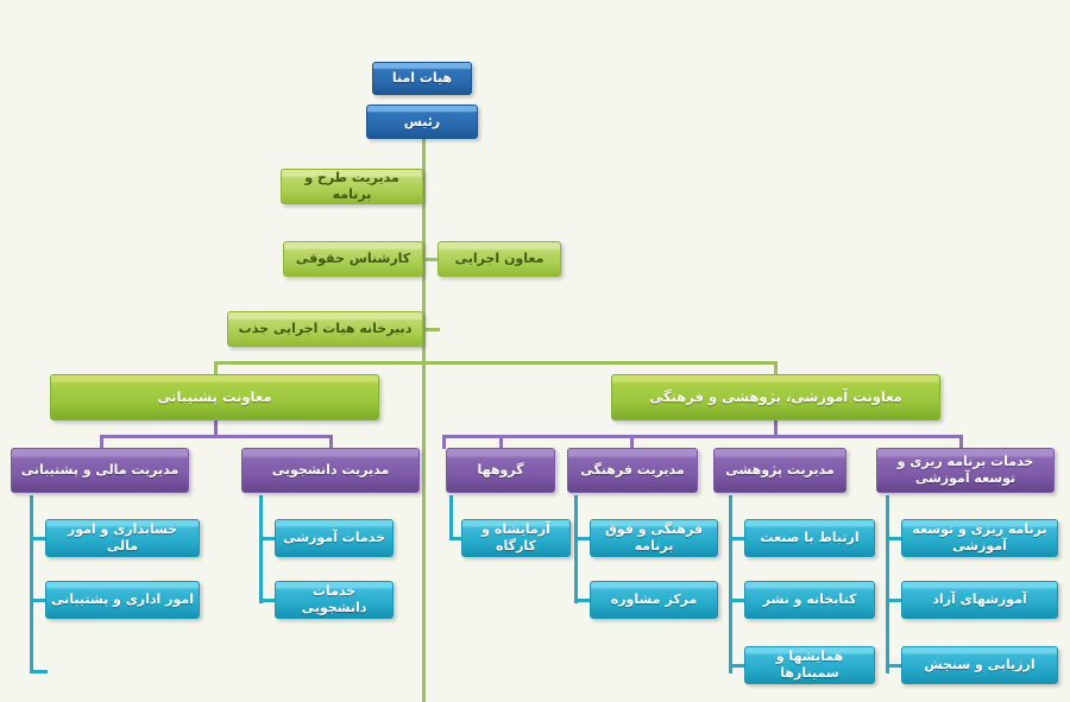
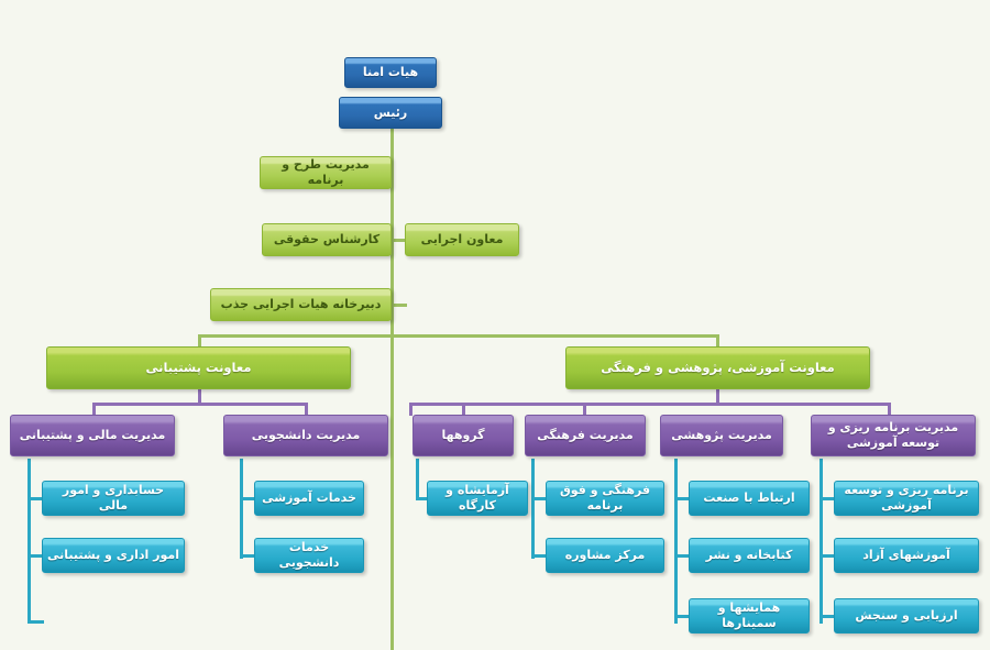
  هیات امنا
  رئیس
  مدیریت طرح و برنامه
  کارشناس حقوقی
  معاون اجرایی
  دبیرخانه هیات اجرایی جذب
  معاونت پشتیبانی
  معاونت آموزشی، پژوهشی و فرهنگی
  مدیریت مالی و پشتیبانی
  مدیریت دانشجویی
  گروهها
  مدیریت فرهنگی
  مدیریت پژوهشی
- خدمات برنامه ریزی و توسعه آموزشی
+ مدیریت برنامه ریزی و توسعه آموزشی
  حسابداری و امور مالی
  امور اداری و پشتیبانی
  خدمات آموزشی
  خدمات دانشجویی
  آزمایشاه و کارگاه
  فرهنگی و فوق برنامه
  مرکز مشاوره
  ارتباط با صنعت
  کتابخانه و نشر
  همایشها و سمینارها
  برنامه ریزی و توسعه آموزشی
  آموزشهای آزاد
  ارزیابی و سنجش
